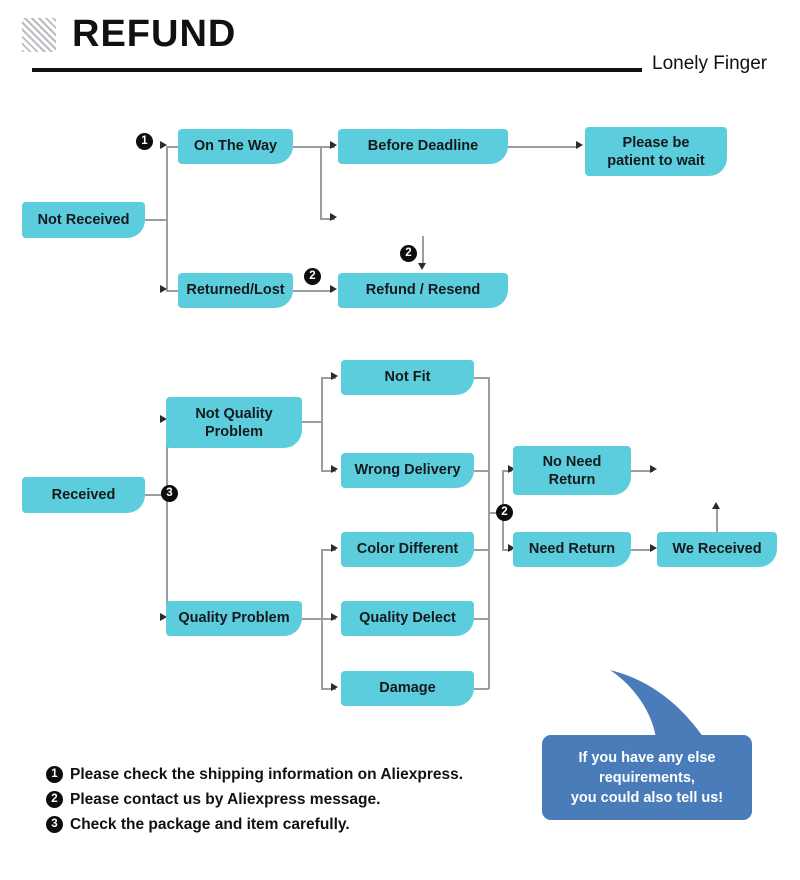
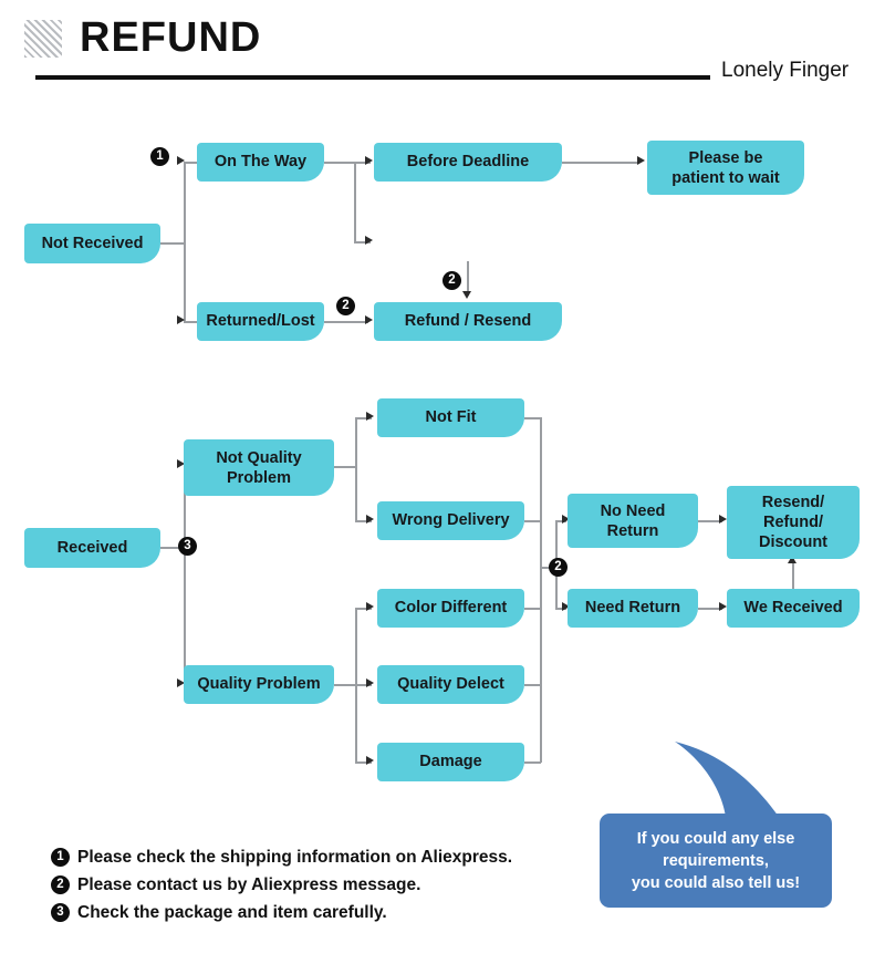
  REFUND
  Lonely Finger
  Not Received
  1
  On The Way
  Before Deadline
  Please be
  patient to wait
  2
  Returned/Lost
  2
  Refund / Resend
  Received
  3
  Not Quality
  Problem
  Not Fit
  Wrong Delivery
  Quality Problem
  Color Different
  Quality Delect
  Damage
  2
  No Need
  Return
  Need Return
  We Received
+ Resend/
+ Refund/
+ Discount
- If you have any else
+ If you could any else
  requirements,
  you could also tell us!
  1
  Please check the shipping information on Aliexpress.
  2
  Please contact us by Aliexpress message.
  3
  Check the package and item carefully.
